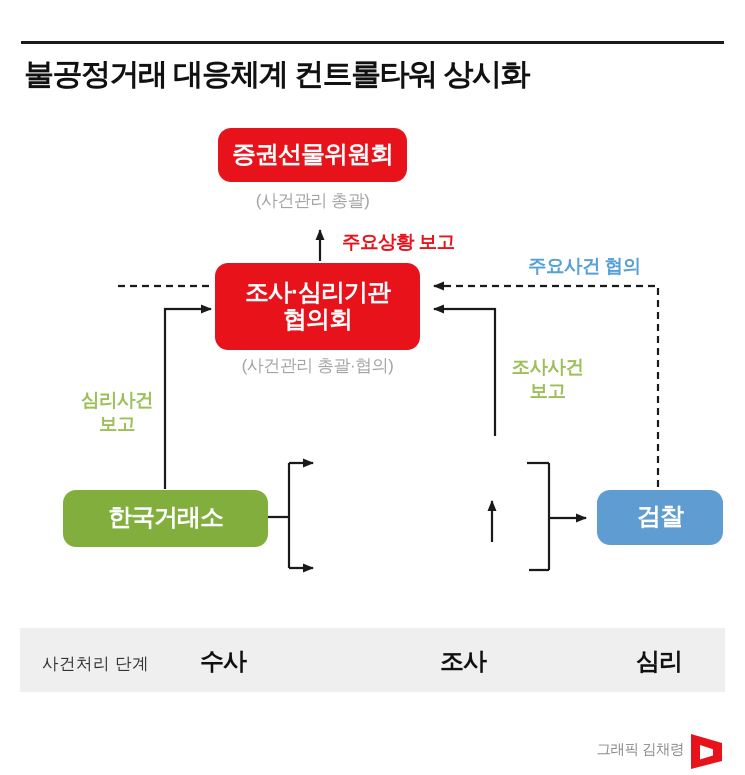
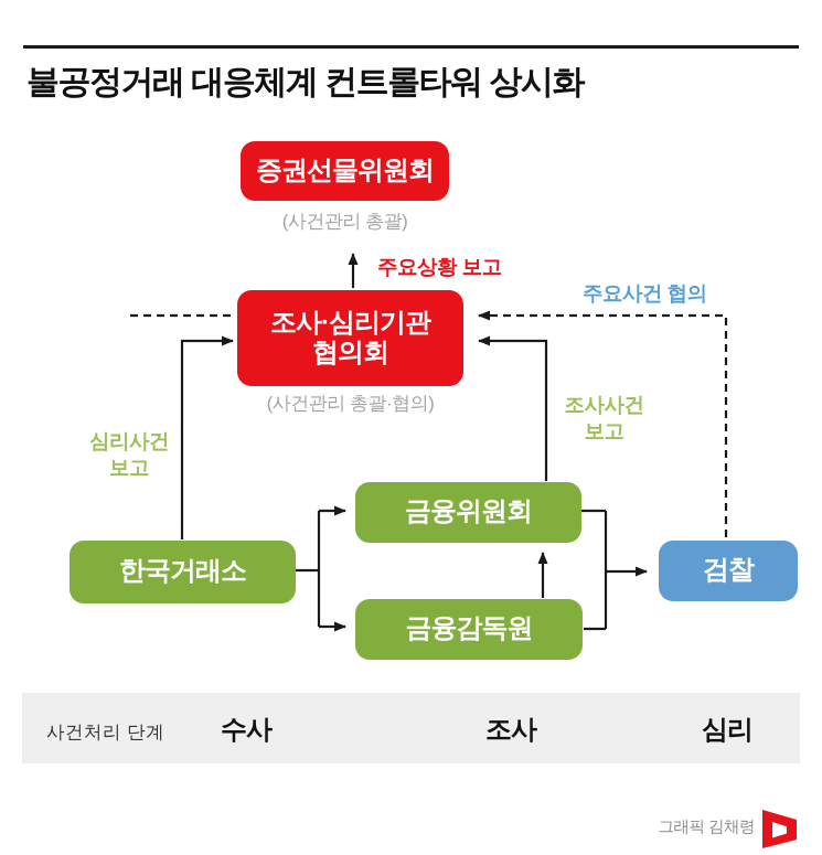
  불공정거래 대응체계 컨트롤타워 상시화
  증권선물위원회
  (사건관리 총괄)
  주요상황 보고
  주요사건 협의
  조사·심리기관
  협의회
  (사건관리 총괄·협의)
  심리사건
  보고
  조사사건
  보고
+ 금융위원회
+ 금융감독원
  한국거래소
  검찰
  사건처리 단계
  수사
  조사
  심리
  그래픽 김채령
